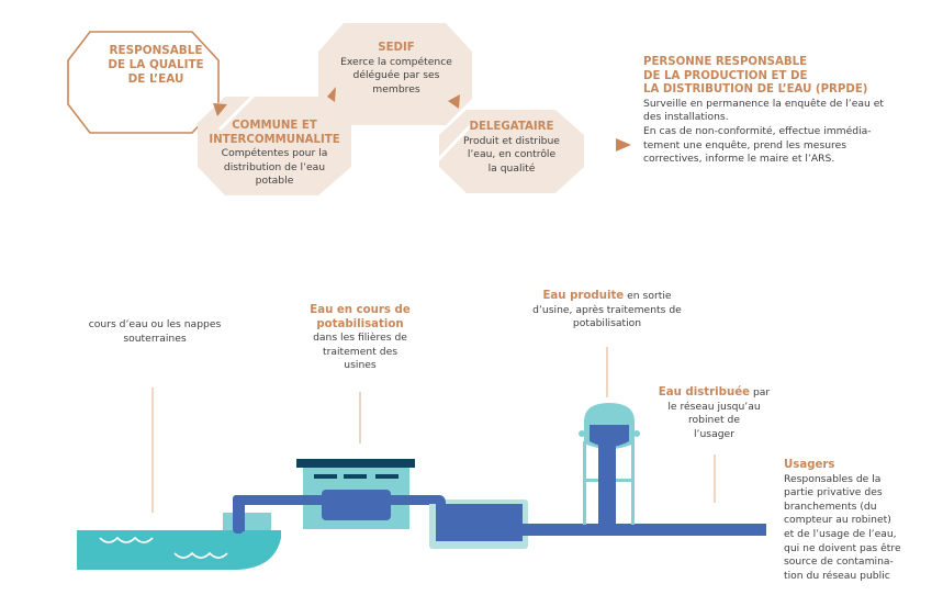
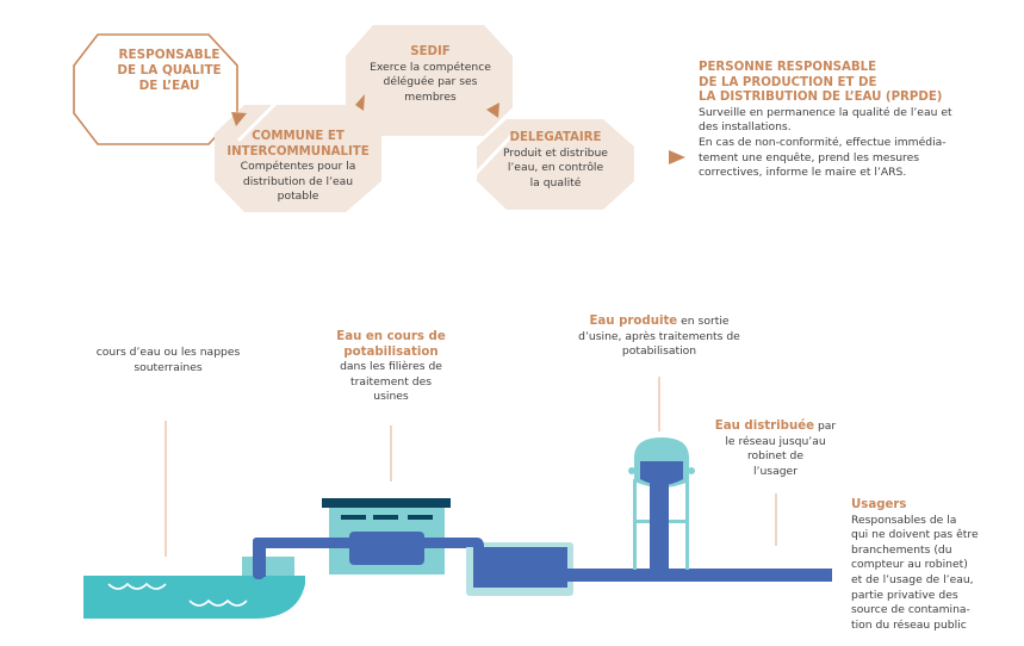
  RESPONSABLE
  DE LA QUALITE
  DE L’EAU
  SEDIF
  Exerce la compétence
  déléguée par ses
  membres
  COMMUNE ET
  INTERCOMMUNALITE
  Compétentes pour la
  distribution de l’eau
  potable
  DELEGATAIRE
  Produit et distribue
  l’eau, en contrôle
  la qualité
  PERSONNE RESPONSABLE
  DE LA PRODUCTION ET DE
  LA DISTRIBUTION DE L’EAU (PRPDE)
- Surveille en permanence la enquête de l’eau et
+ Surveille en permanence la qualité de l’eau et
  des installations.
  En cas de non-conformité, effectue immédia-
  tement une enquête, prend les mesures
  correctives, informe le maire et l’ARS.
  cours d’eau ou les nappes
  souterraines
  Eau en cours de
  potabilisation
  dans les filières de
  traitement des
  usines
  Eau produite en sortie
  d’usine, après traitements de
  potabilisation
  Eau distribuée par
  le réseau jusqu’au
  robinet de
  l’usager
  Usagers
  Responsables de la
- partie privative des
+ qui ne doivent pas être
  branchements (du
  compteur au robinet)
  et de l’usage de l’eau,
- qui ne doivent pas être
+ partie privative des
  source de contamina-
  tion du réseau public
